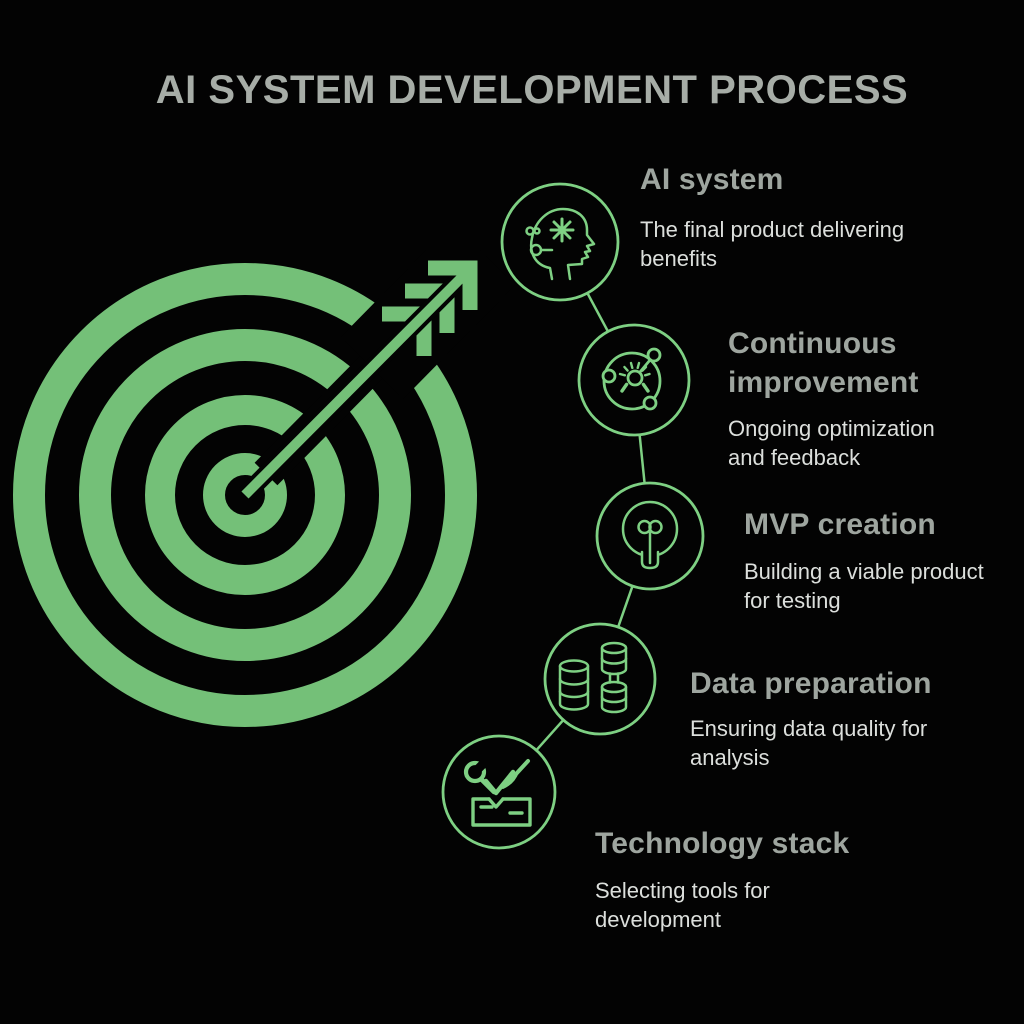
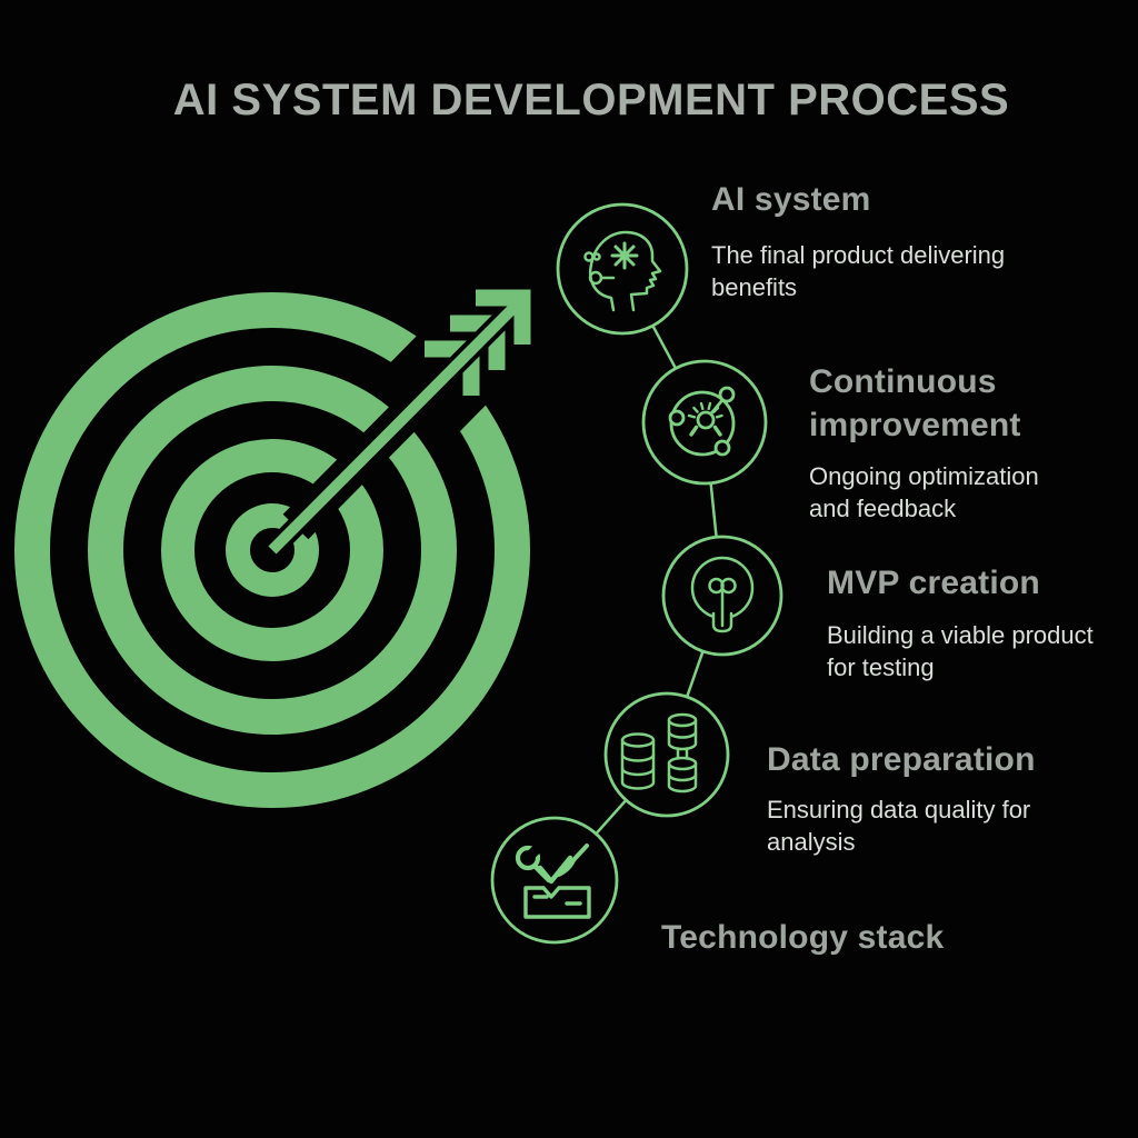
  AI SYSTEM DEVELOPMENT PROCESS
  AI system
  The final product delivering
  benefits
  Continuous
  improvement
  Ongoing optimization
  and feedback
  MVP creation
  Building a viable product
  for testing
  Data preparation
  Ensuring data quality for
  analysis
  Technology stack
- Selecting tools for
- development
